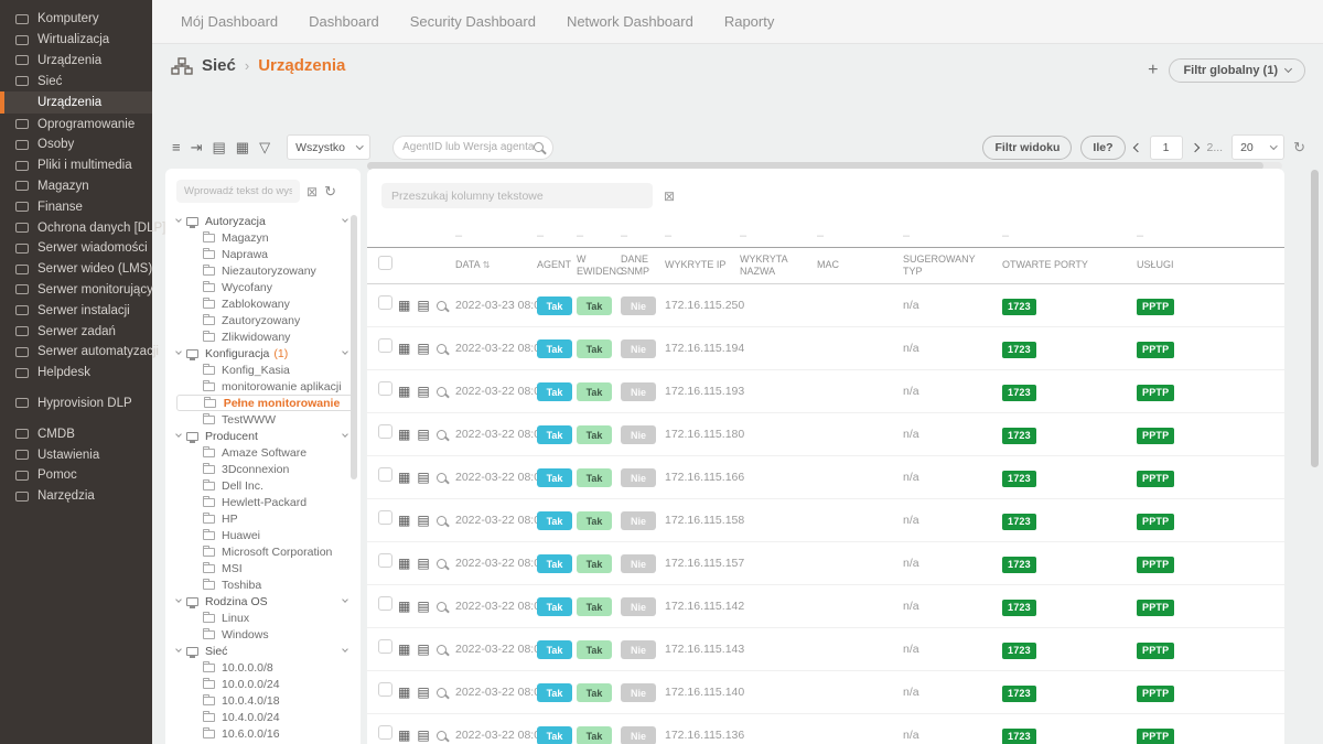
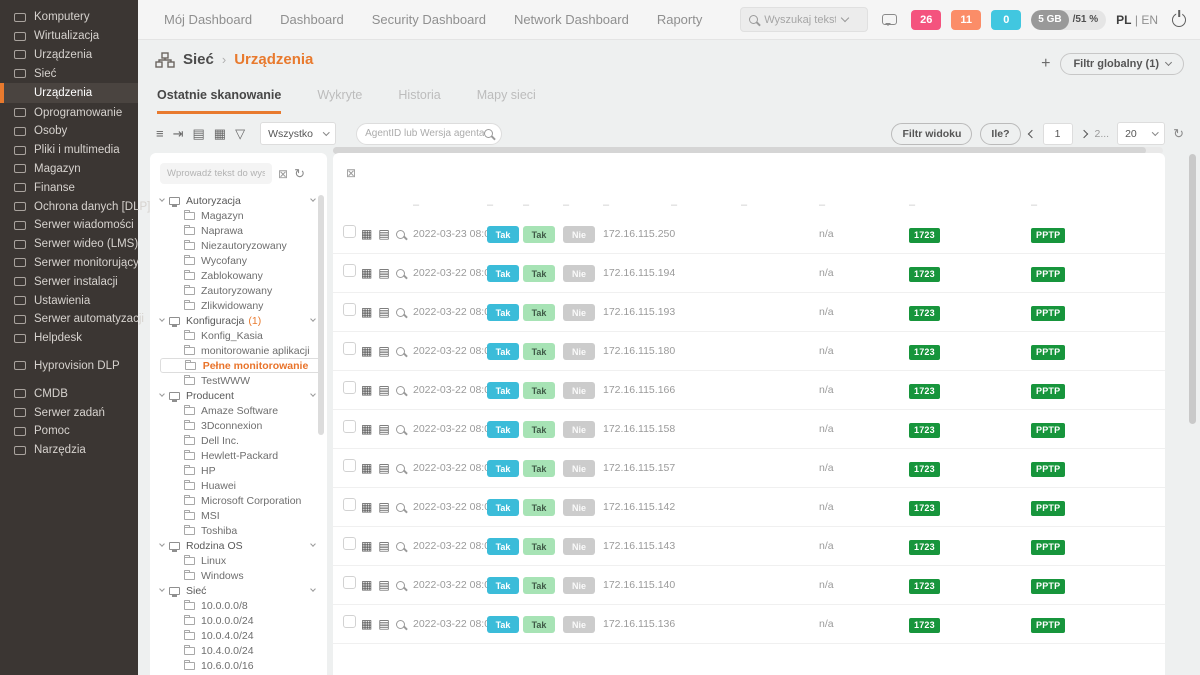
  Komputery
  Wirtualizacja
  Urządzenia
  Sieć
  Urządzenia
  Oprogramowanie
  Osoby
  Pliki i multimedia
  Magazyn
  Finanse
  Ochrona danych [DLP]
  Serwer wiadomości
  Serwer wideo (LMS)
  Serwer monitorujący
  Serwer instalacji
- Serwer zadań
+ Ustawienia
  Serwer automatyzacji
  Helpdesk
  Hyprovision DLP
  CMDB
- Ustawienia
+ Serwer zadań
  Pomoc
  Narzędzia
  Mój Dashboard
  Dashboard
  Security Dashboard
  Network Dashboard
  Raporty
+ Wyszukaj tekst
+ 26
+ 11
+ 0
+ 5 GB
+ /51 %
+ PL | EN
  Sieć
  ›
  Urządzenia
  +
  Filtr globalny (1)
+ Ostatnie skanowanie
+ Wykryte
+ Historia
+ Mapy sieci
  ≡
  ⇥
  ▤
  ▦
  ▽
  Wszystko
  AgentID lub Wersja agenta
  Filtr widoku
  Ile?
  1
  2...
  20
  ↻
  Wprowadź tekst do wys
  ⊠
  ↻
  Autoryzacja
  Magazyn
  Naprawa
  Niezautoryzowany
  Wycofany
  Zablokowany
  Zautoryzowany
  Zlikwidowany
  Konfiguracja
  (1)
  Konfig_Kasia
  monitorowanie aplikacji
  Pełne monitorowanie
  TestWWW
  Producent
  Amaze Software
  3Dconnexion
  Dell Inc.
  Hewlett-Packard
  HP
  Huawei
  Microsoft Corporation
  MSI
  Toshiba
  Rodzina OS
  Linux
  Windows
  Sieć
  10.0.0.0/8
  10.0.0.0/24
- 10.0.4.0/18
+ 10.0.4.0/24
  10.4.0.0/24
  10.6.0.0/16
- Przeszukaj kolumny tekstowe
  ⊠
  –
  –
  –
  –
  –
  –
  –
  –
  –
  –
- DATA ⇅
- AGENT
- W EWIDENC
- DANE SNMP
- WYKRYTE IP
- WYKRYTA NAZWA
- MAC
- SUGEROWANY TYP
- OTWARTE PORTY
- USŁUGI
  2022-03-23 08:
  Tak
  Tak
  Nie
  172.16.115.250
  n/a
  1723
  PPTP
  2022-03-22 08:
  Tak
  Tak
  Nie
  172.16.115.194
  n/a
  1723
  PPTP
  2022-03-22 08:
  Tak
  Tak
  Nie
  172.16.115.193
  n/a
  1723
  PPTP
  2022-03-22 08:
  Tak
  Tak
  Nie
  172.16.115.180
  n/a
  1723
  PPTP
  2022-03-22 08:
  Tak
  Tak
  Nie
  172.16.115.166
  n/a
  1723
  PPTP
  2022-03-22 08:
  Tak
  Tak
  Nie
  172.16.115.158
  n/a
  1723
  PPTP
  2022-03-22 08:
  Tak
  Tak
  Nie
  172.16.115.157
  n/a
  1723
  PPTP
  2022-03-22 08:
  Tak
  Tak
  Nie
  172.16.115.142
  n/a
  1723
  PPTP
  2022-03-22 08:
  Tak
  Tak
  Nie
  172.16.115.143
  n/a
  1723
  PPTP
  2022-03-22 08:
  Tak
  Tak
  Nie
  172.16.115.140
  n/a
  1723
  PPTP
  2022-03-22 08:
  Tak
  Tak
  Nie
  172.16.115.136
  n/a
  1723
  PPTP
